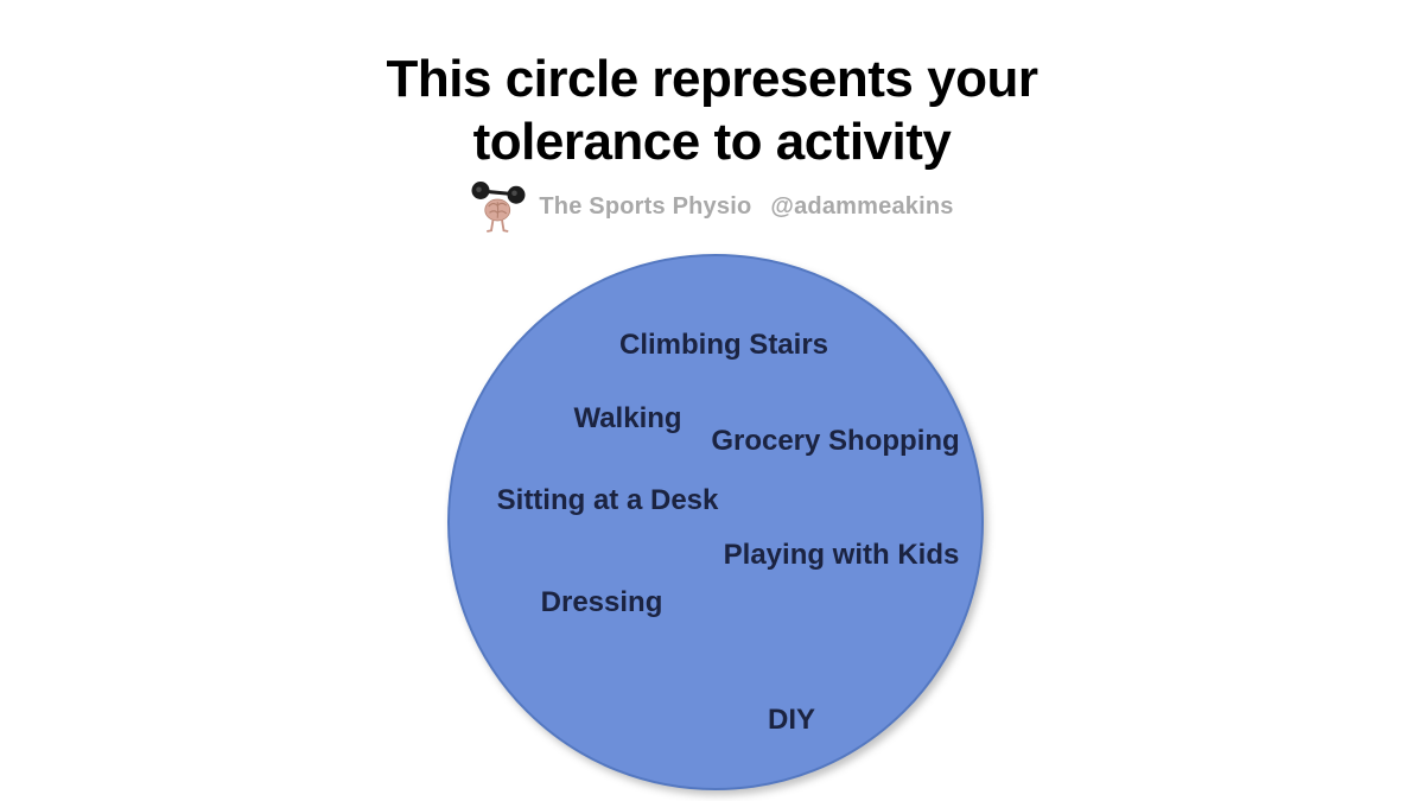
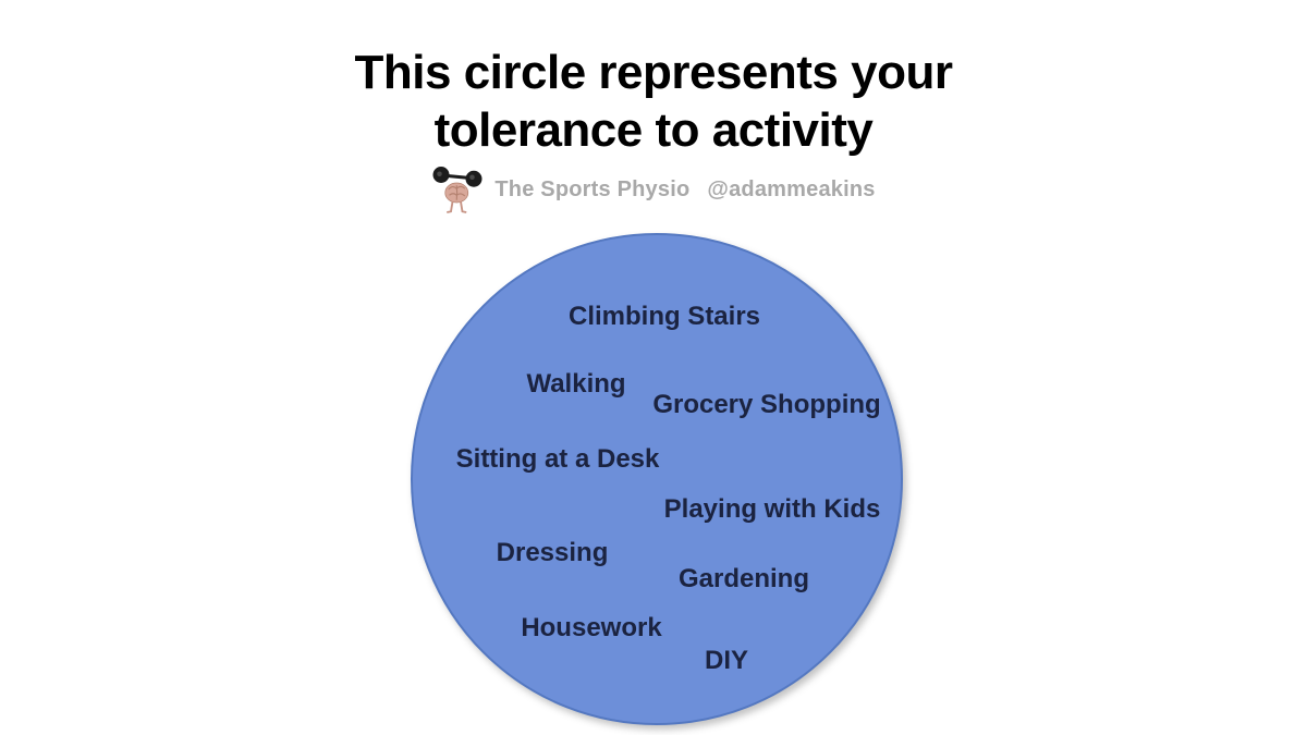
  This circle represents your
  tolerance to activity
  The Sports Physio
  @adammeakins
  Climbing Stairs
  Walking
  Grocery Shopping
  Sitting at a Desk
  Playing with Kids
  Dressing
+ Gardening
+ Housework
  DIY
